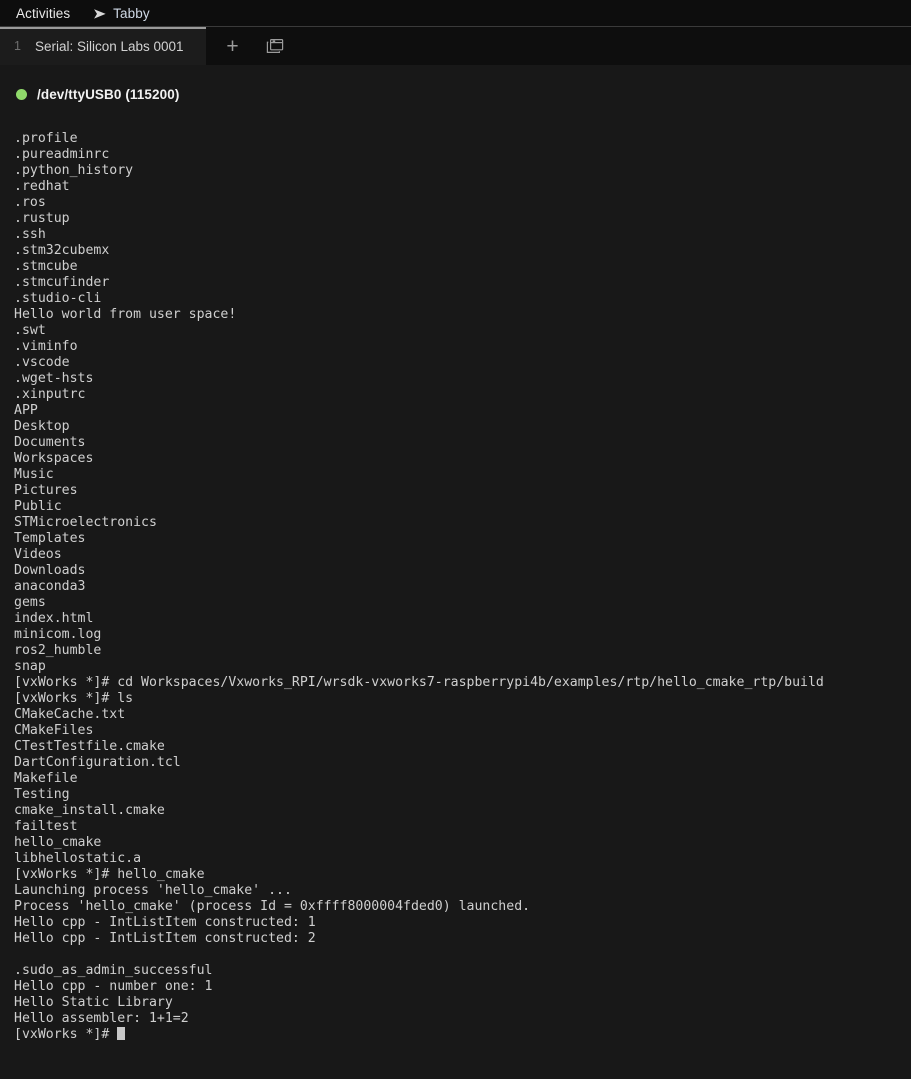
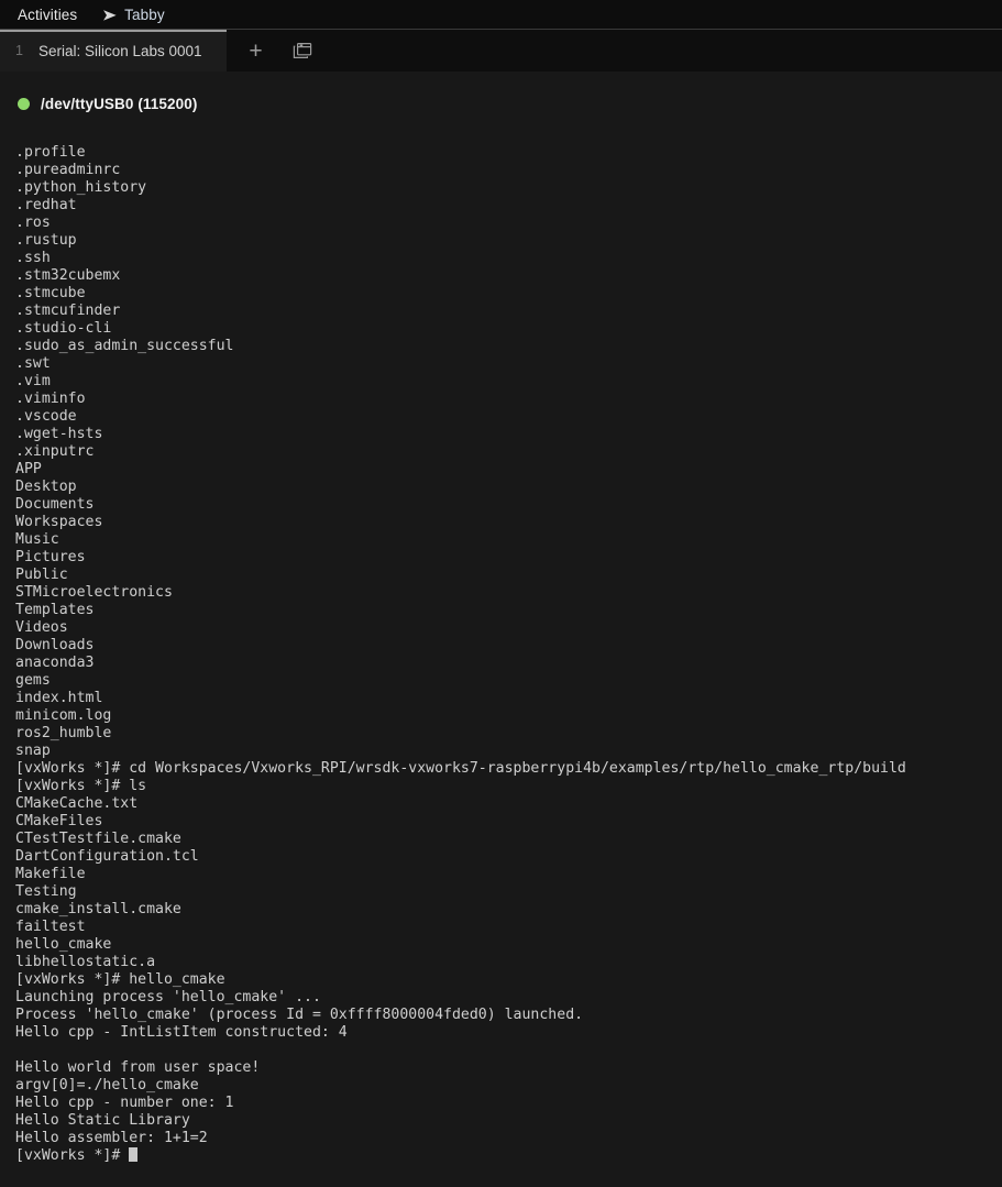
  Activities
  ➤
  Tabby
  1
  Serial: Silicon Labs 0001
  +
  /dev/ttyUSB0 (115200)
  .profile
  .pureadminrc
  .python_history
  .redhat
  .ros
  .rustup
  .ssh
  .stm32cubemx
  .stmcube
  .stmcufinder
  .studio-cli
- Hello world from user space!
+ .sudo_as_admin_successful
  .swt
+ .vim
  .viminfo
  .vscode
  .wget-hsts
  .xinputrc
  APP
  Desktop
  Documents
  Workspaces
  Music
  Pictures
  Public
  STMicroelectronics
  Templates
  Videos
  Downloads
  anaconda3
  gems
  index.html
  minicom.log
  ros2_humble
  snap
  [vxWorks *]# cd Workspaces/Vxworks_RPI/wrsdk-vxworks7-raspberrypi4b/examples/rtp/hello_cmake_rtp/build
  [vxWorks *]# ls
  CMakeCache.txt
  CMakeFiles
  CTestTestfile.cmake
  DartConfiguration.tcl
  Makefile
  Testing
  cmake_install.cmake
  failtest
  hello_cmake
  libhellostatic.a
  [vxWorks *]# hello_cmake
  Launching process 'hello_cmake' ...
  Process 'hello_cmake' (process Id = 0xffff8000004fded0) launched.
- Hello cpp - IntListItem constructed: 1
+ Hello cpp - IntListItem constructed: 4
- Hello cpp - IntListItem constructed: 2
- .sudo_as_admin_successful
+ Hello world from user space!
+ argv[0]=./hello_cmake
  Hello cpp - number one: 1
  Hello Static Library
  Hello assembler: 1+1=2
  [vxWorks *]#
